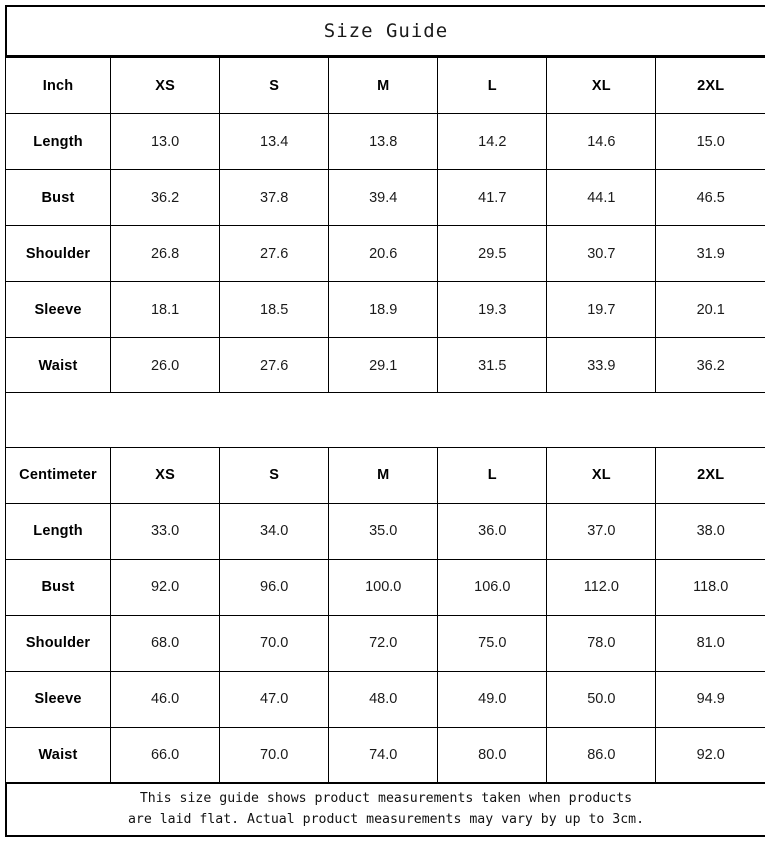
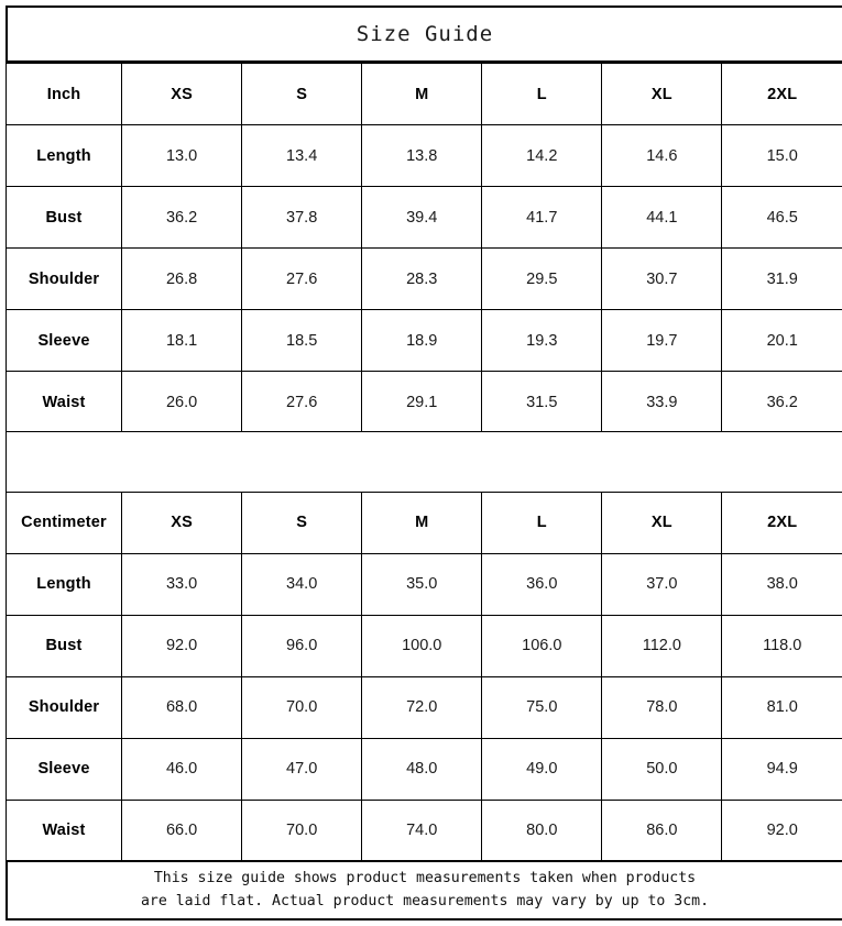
  Size Guide
  Inch	XS	S	M	L	XL	2XL
  Length	13.0	13.4	13.8	14.2	14.6	15.0
  Bust	36.2	37.8	39.4	41.7	44.1	46.5
- Shoulder	26.8	27.6	20.6	29.5	30.7	31.9
+ Shoulder	26.8	27.6	28.3	29.5	30.7	31.9
  Sleeve	18.1	18.5	18.9	19.3	19.7	20.1
  Waist	26.0	27.6	29.1	31.5	33.9	36.2
  Centimeter	XS	S	M	L	XL	2XL
  Length	33.0	34.0	35.0	36.0	37.0	38.0
  Bust	92.0	96.0	100.0	106.0	112.0	118.0
  Shoulder	68.0	70.0	72.0	75.0	78.0	81.0
  Sleeve	46.0	47.0	48.0	49.0	50.0	94.9
  Waist	66.0	70.0	74.0	80.0	86.0	92.0
  This size guide shows product measurements taken when products
  are laid flat. Actual product measurements may vary by up to 3cm.
